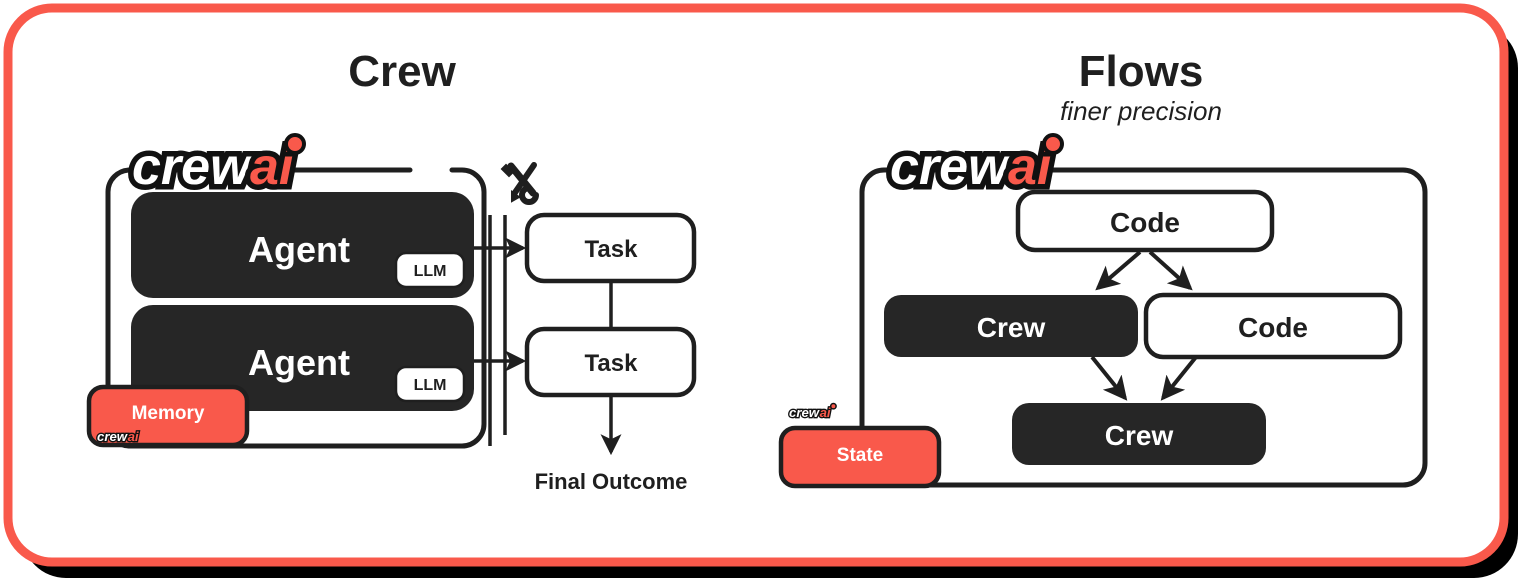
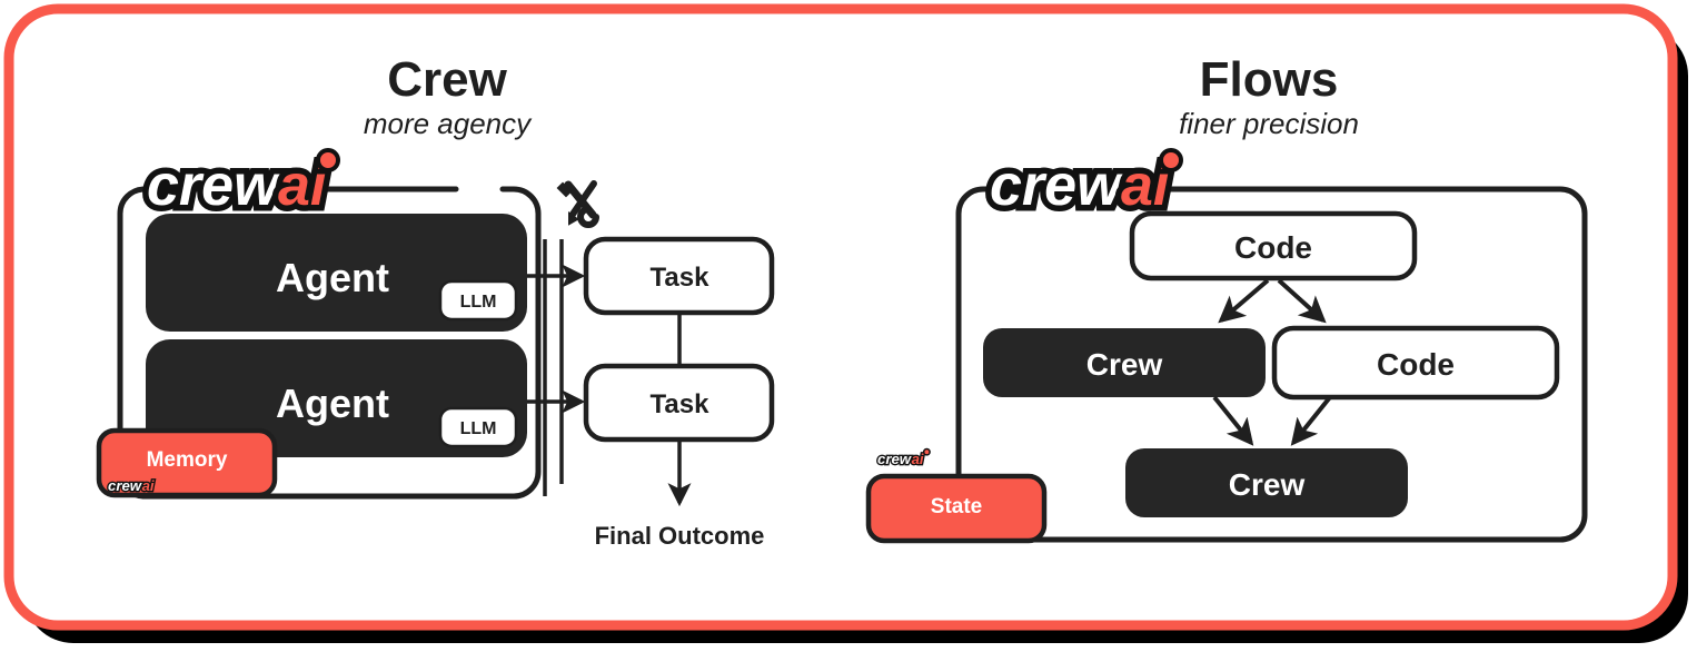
  Crew
+ more agency
  Agent
  LLM
  Agent
  LLM
  Task
  Task
  Final Outcome
  Memory
  crew
  ai
  crew
  ai
  Flows
  finer precision
  Code
  Crew
  Code
  Crew
  State
  crew
  ai
  crew
  ai
